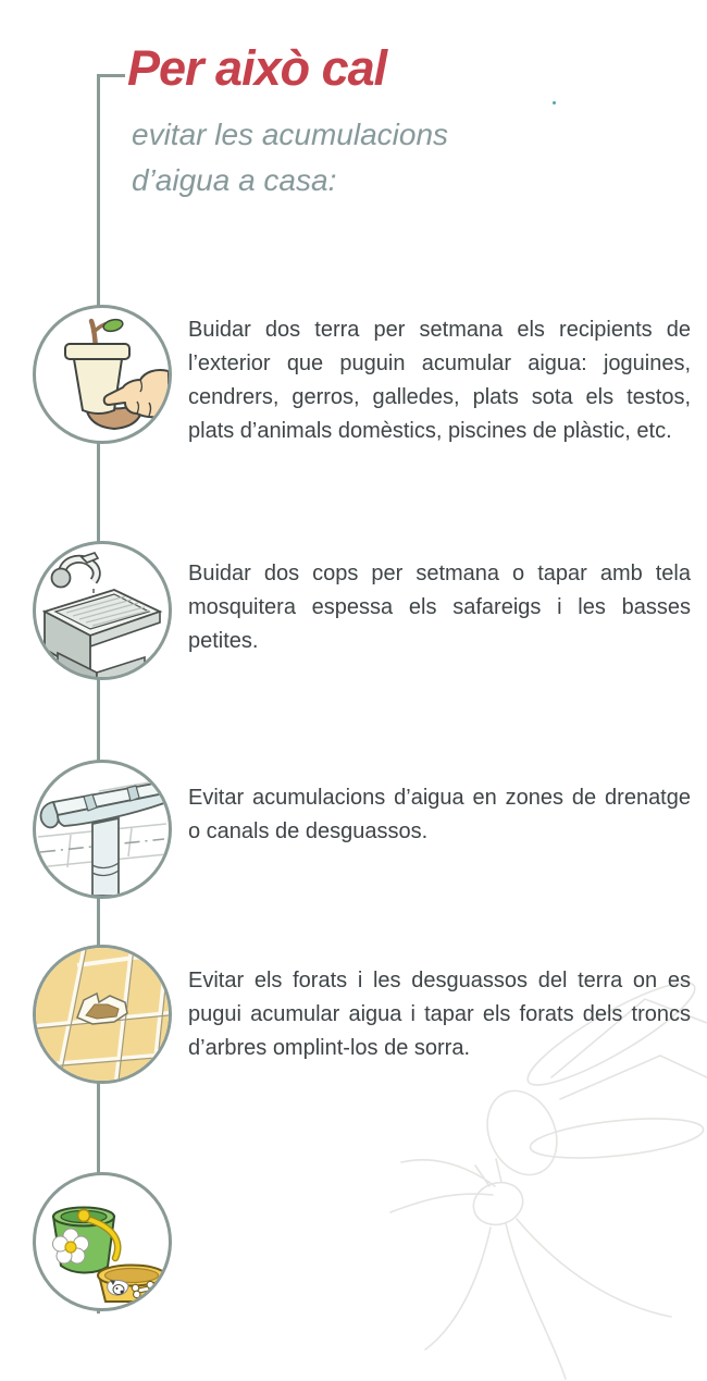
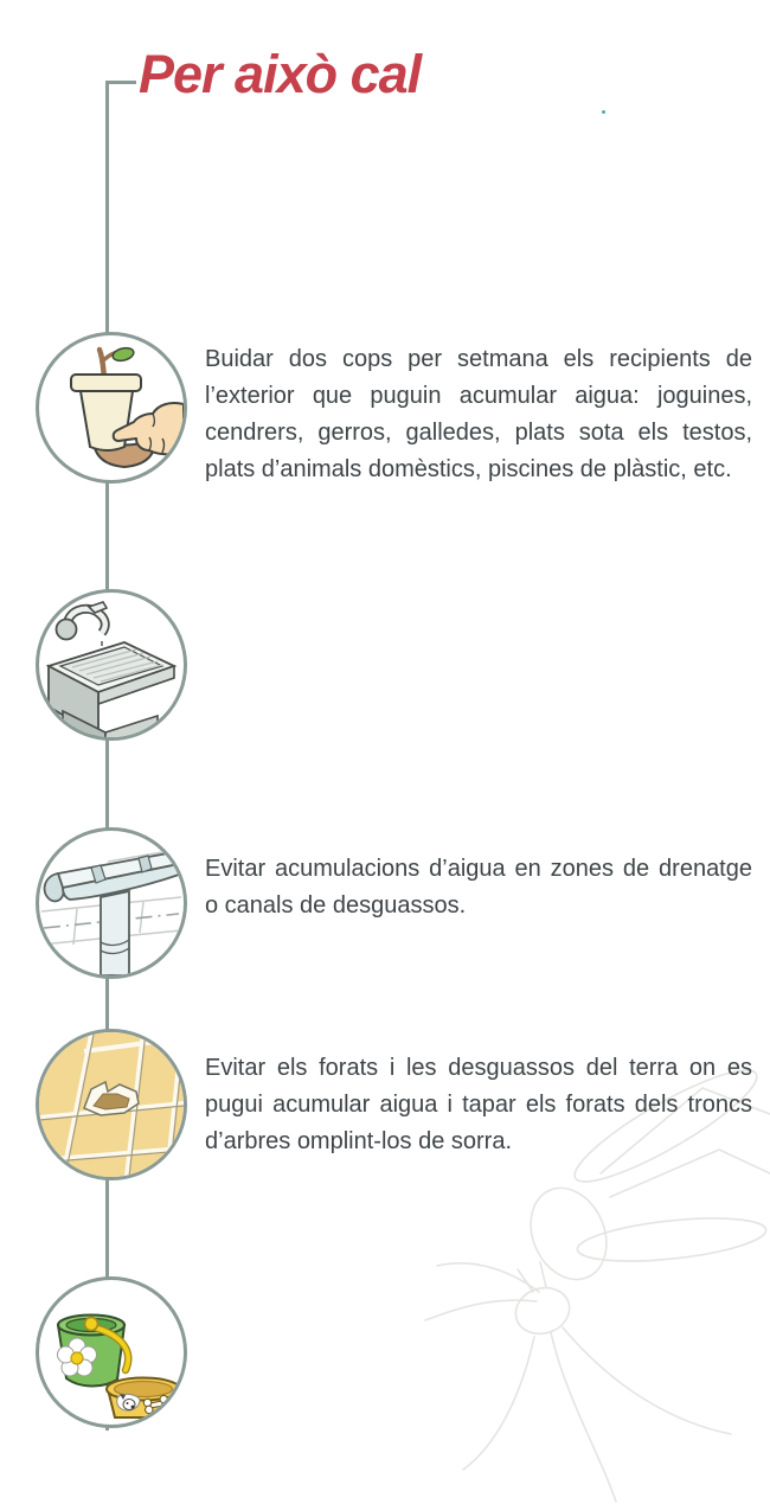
  Per això cal
- evitar les acumulacions d’aigua a casa:
- Buidar dos terra per setmana els recipients de l’exterior que puguin acumular aigua: joguines, cendrers, gerros, galledes, plats sota els testos, plats d’animals domèstics, piscines de plàstic, etc.
+ Buidar dos cops per setmana els recipients de l’exterior que puguin acumular aigua: joguines, cendrers, gerros, galledes, plats sota els testos, plats d’animals domèstics, piscines de plàstic, etc.
- Buidar dos cops per setmana o tapar amb tela mosquitera espessa els safareigs i les basses petites.
  Evitar acumulacions d’aigua en zones de drenatge o canals de desguassos.
  Evitar els forats i les desguassos del terra on es pugui acumular aigua i tapar els forats dels troncs d’arbres omplint-los de sorra.
